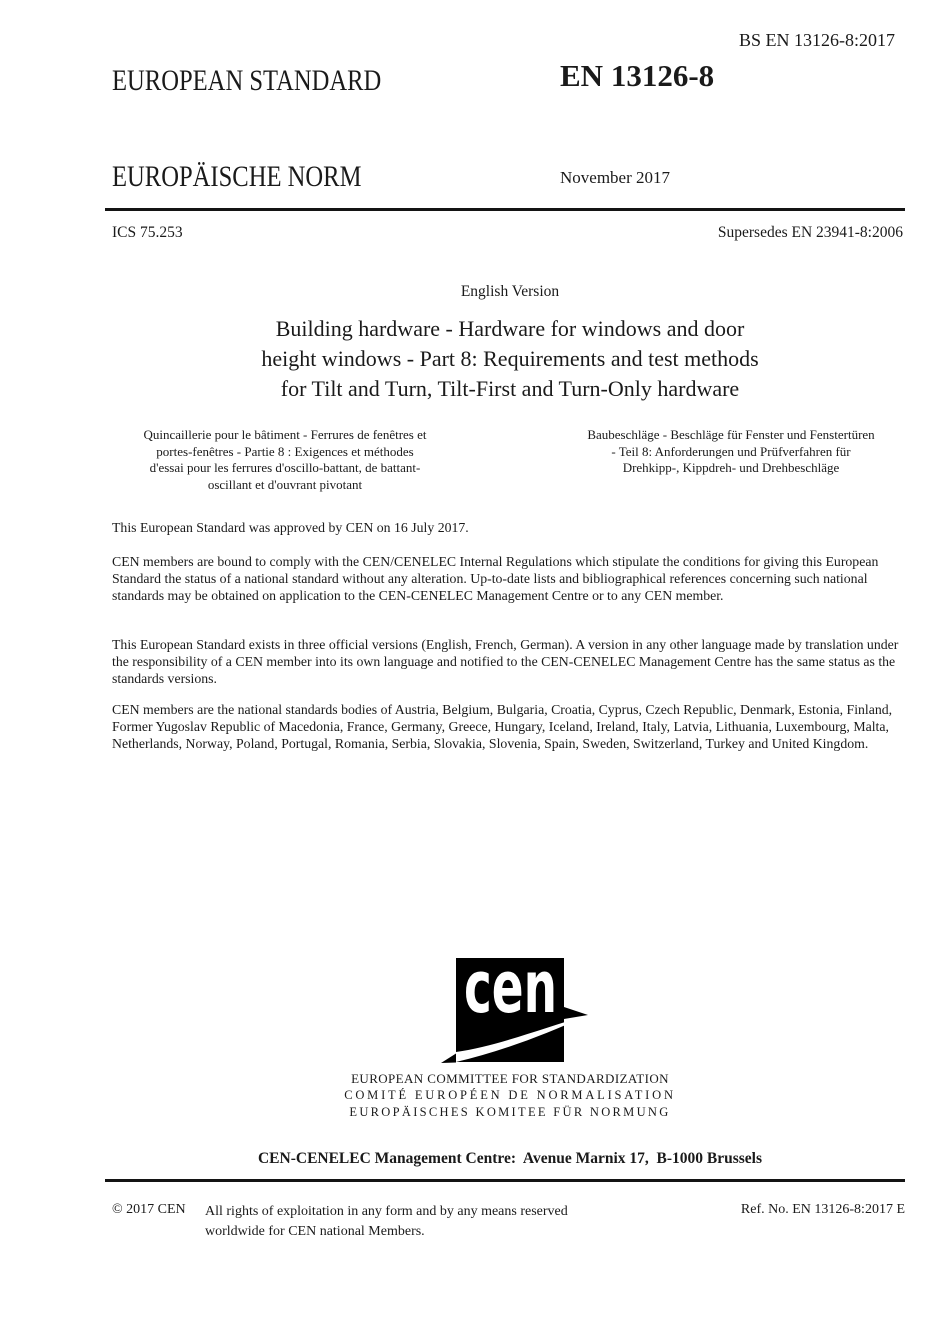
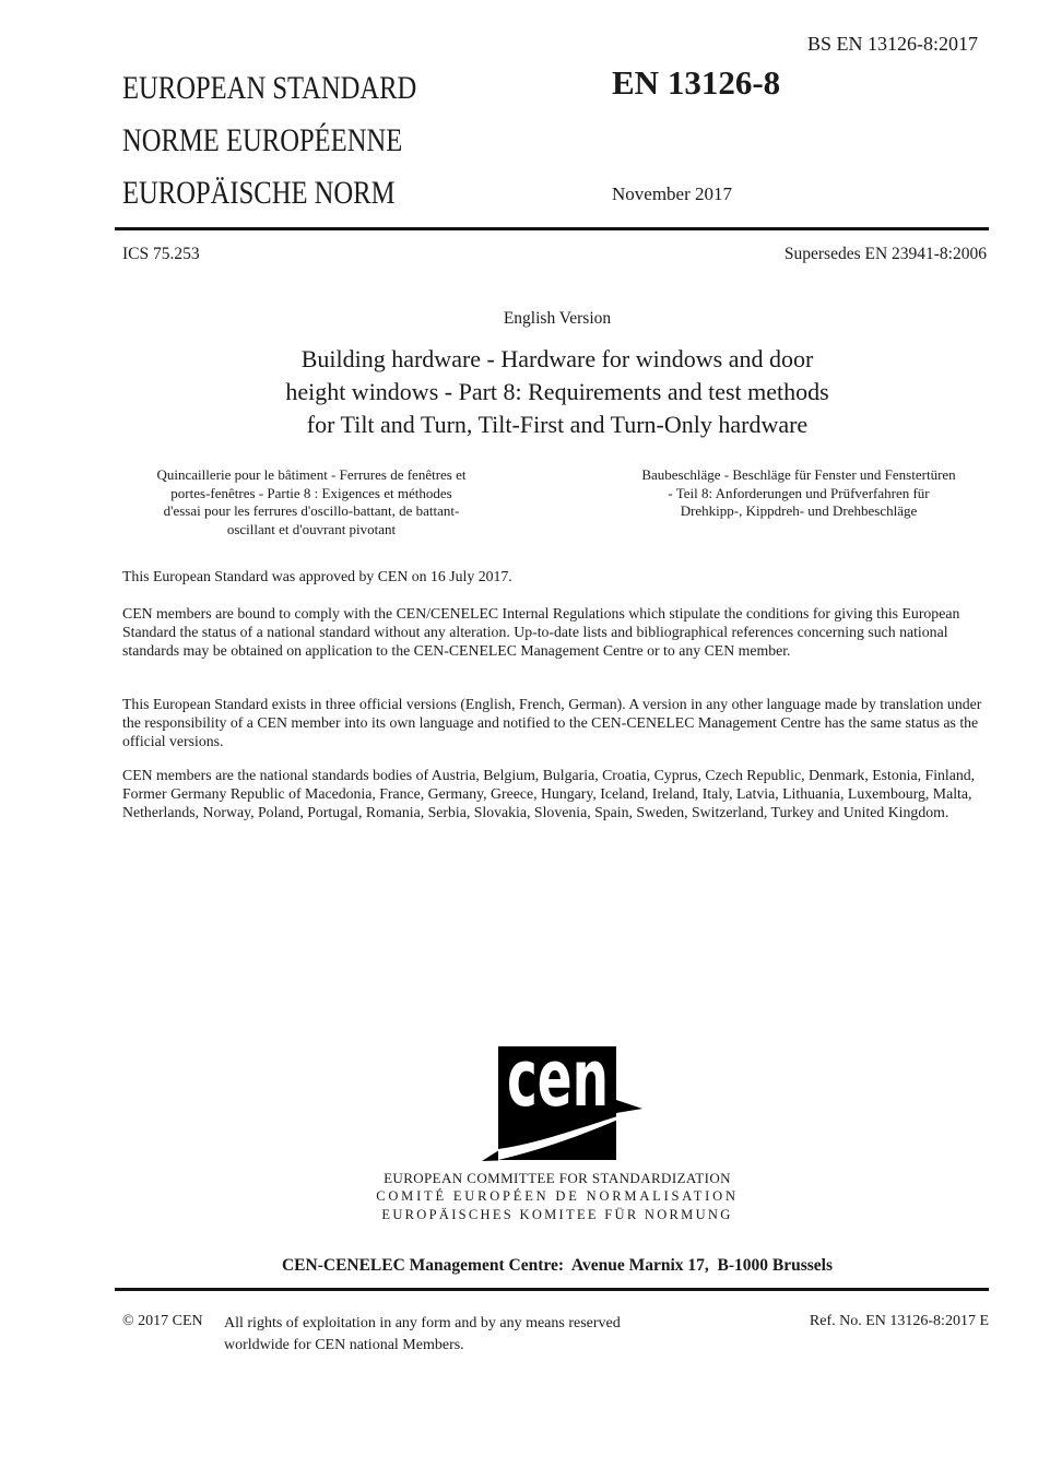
  BS EN 13126-8:2017
  EUROPEAN STANDARD
+ NORME EUROPÉENNE
  EUROPÄISCHE NORM
  EN 13126-8
  November 2017
  ICS 75.253
  Supersedes EN 23941-8:2006
  English Version
  Building hardware - Hardware for windows and door
  height windows - Part 8: Requirements and test methods
  for Tilt and Turn, Tilt-First and Turn-Only hardware
  Quincaillerie pour le bâtiment - Ferrures de fenêtres et
  portes-fenêtres - Partie 8 : Exigences et méthodes
  d'essai pour les ferrures d'oscillo-battant, de battant-
  oscillant et d'ouvrant pivotant
  Baubeschläge - Beschläge für Fenster und Fenstertüren
  - Teil 8: Anforderungen und Prüfverfahren für
  Drehkipp-, Kippdreh- und Drehbeschläge
  This European Standard was approved by CEN on 16 July 2017.
  CEN members are bound to comply with the CEN/CENELEC Internal Regulations which stipulate the conditions for giving this European Standard the status of a national standard without any alteration. Up-to-date lists and bibliographical references concerning such national standards may be obtained on application to the CEN-CENELEC Management Centre or to any CEN member.
- This European Standard exists in three official versions (English, French, German). A version in any other language made by translation under the responsibility of a CEN member into its own language and notified to the CEN-CENELEC Management Centre has the same status as the standards versions.
+ This European Standard exists in three official versions (English, French, German). A version in any other language made by translation under the responsibility of a CEN member into its own language and notified to the CEN-CENELEC Management Centre has the same status as the official versions.
- CEN members are the national standards bodies of Austria, Belgium, Bulgaria, Croatia, Cyprus, Czech Republic, Denmark, Estonia, Finland, Former Yugoslav Republic of Macedonia, France, Germany, Greece, Hungary, Iceland, Ireland, Italy, Latvia, Lithuania, Luxembourg, Malta, Netherlands, Norway, Poland, Portugal, Romania, Serbia, Slovakia, Slovenia, Spain, Sweden, Switzerland, Turkey and United Kingdom.
+ CEN members are the national standards bodies of Austria, Belgium, Bulgaria, Croatia, Cyprus, Czech Republic, Denmark, Estonia, Finland, Former Germany Republic of Macedonia, France, Germany, Greece, Hungary, Iceland, Ireland, Italy, Latvia, Lithuania, Luxembourg, Malta, Netherlands, Norway, Poland, Portugal, Romania, Serbia, Slovakia, Slovenia, Spain, Sweden, Switzerland, Turkey and United Kingdom.
  cen
  EUROPEAN COMMITTEE FOR STANDARDIZATION
  COMITÉ EUROPÉEN DE NORMALISATION
  EUROPÄISCHES KOMITEE FÜR NORMUNG
  CEN-CENELEC Management Centre: Avenue Marnix 17, B-1000 Brussels
  © 2017 CEN
  All rights of exploitation in any form and by any means reserved
  worldwide for CEN national Members.
  Ref. No. EN 13126-8:2017 E
